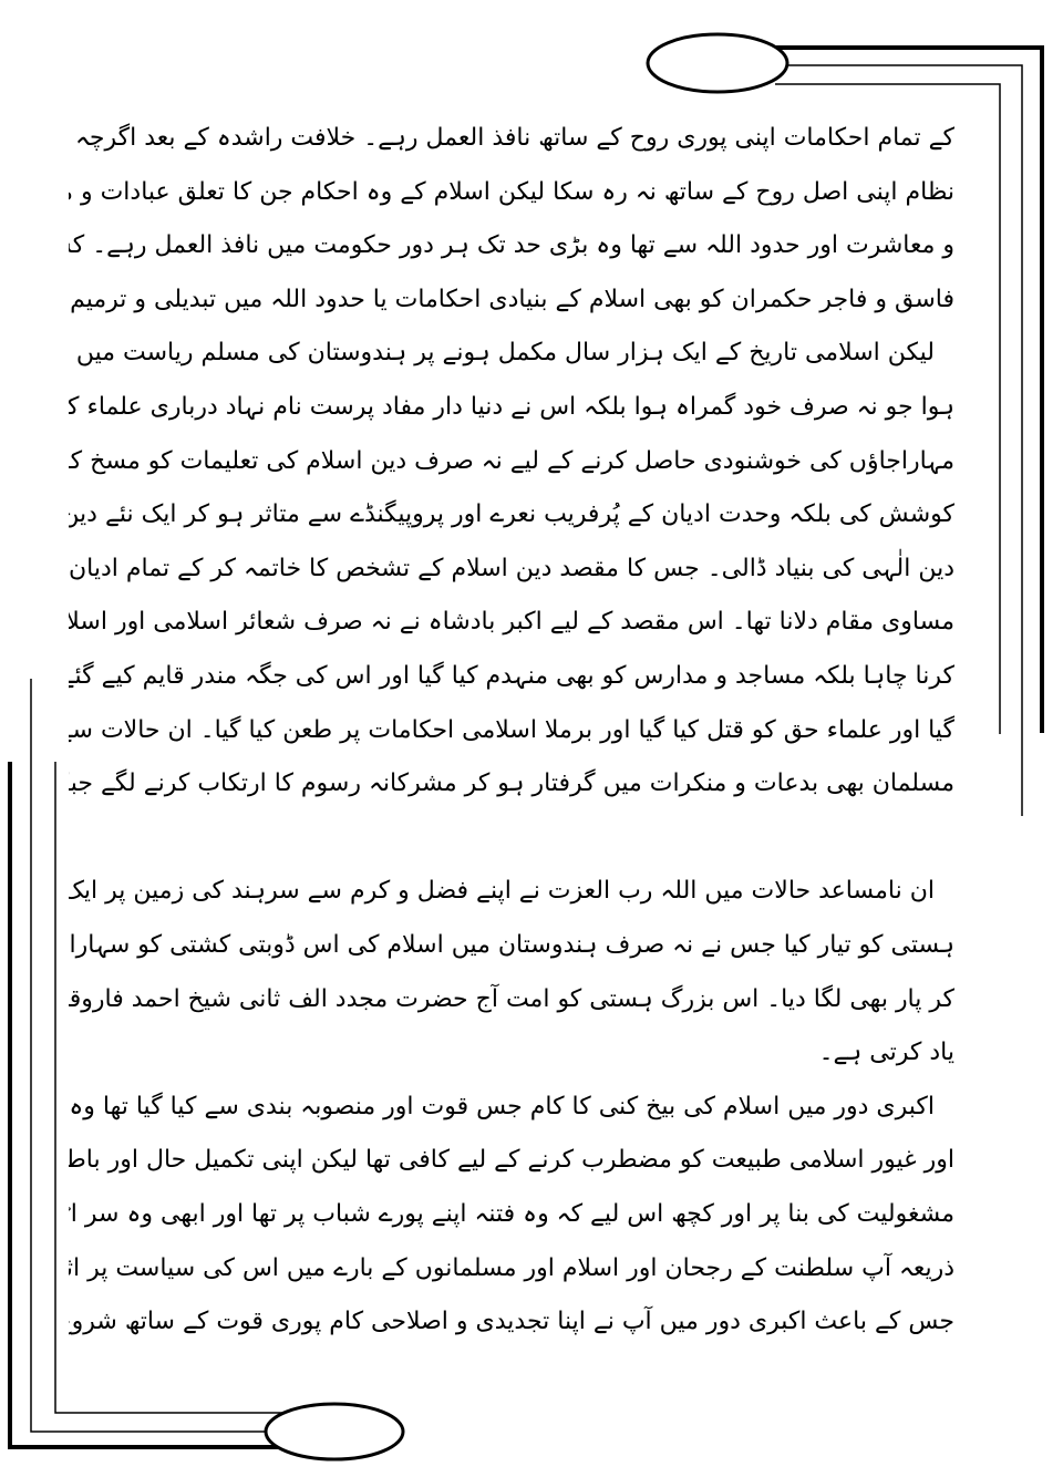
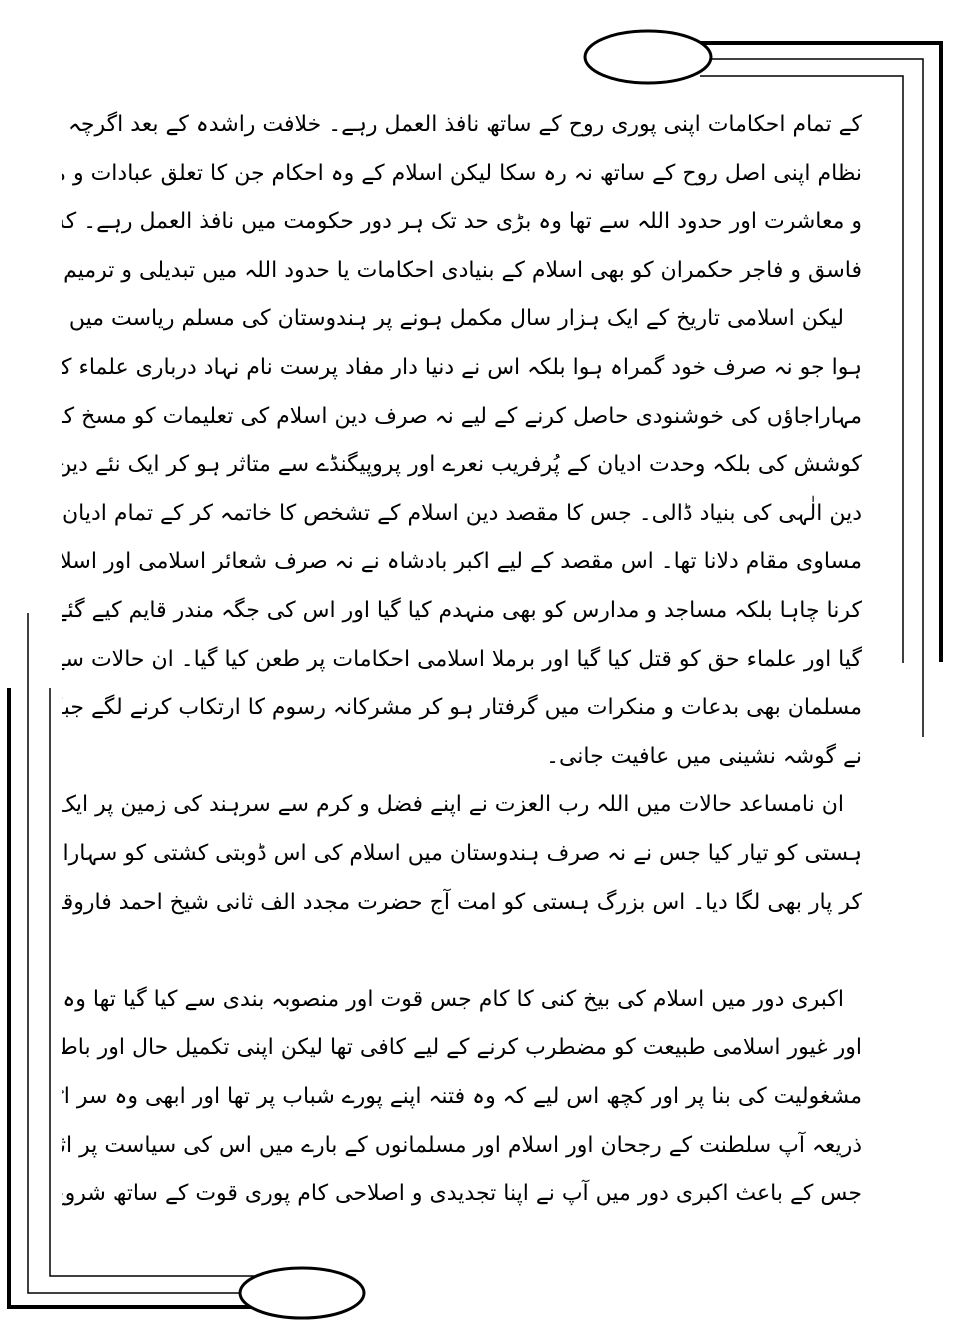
  کے تمام احکامات اپنی پوری روح کے ساتھ نافذ العمل رہے۔ خلافت راشدہ کے بعد اگرچہ
  نظام اپنی اصل روح کے ساتھ نہ رہ سکا لیکن اسلام کے وہ احکام جن کا تعلق عبادات و
  و معاشرت اور حدود اللہ سے تھا وہ بڑی حد تک ہر دور حکومت میں نافذ العمل رہے۔ ک
  فاسق و فاجر حکمران کو بھی اسلام کے بنیادی احکامات یا حدود اللہ میں تبدیلی و ترمیم
  لیکن اسلامی تاریخ کے ایک ہزار سال مکمل ہونے پر ہندوستان کی مسلم ریاست میں
  ہوا جو نہ صرف خود گمراہ ہوا بلکہ اس نے دنیا دار مفاد پرست نام نہاد درباری علماء ک
  مہاراجاؤں کی خوشنودی حاصل کرنے کے لیے نہ صرف دین اسلام کی تعلیمات کو مسخ ک
  کوشش کی بلکہ وحدت ادیان کے پُرفریب نعرے اور پروپیگنڈے سے متاثر ہو کر ایک نئے دین
  دین الٰہی کی بنیاد ڈالی۔ جس کا مقصد دین اسلام کے تشخص کا خاتمہ کر کے تمام ادیان
  مساوی مقام دلانا تھا۔ اس مقصد کے لیے اکبر بادشاہ نے نہ صرف شعائر اسلامی اور اسلا
  کرنا چاہا بلکہ مساجد و مدارس کو بھی منہدم کیا گیا اور اس کی جگہ مندر قایم کیے گئے
  گیا اور علماء حق کو قتل کیا گیا اور برملا اسلامی احکامات پر طعن کیا گیا۔ ان حالات س
  مسلمان بھی بدعات و منکرات میں گرفتار ہو کر مشرکانہ رسوم کا ارتکاب کرنے لگے جب
+ نے گوشہ نشینی میں عافیت جانی۔
  ان نامساعد حالات میں اللہ رب العزت نے اپنے فضل و کرم سے سرہند کی زمین پر ایک
  ہستی کو تیار کیا جس نے نہ صرف ہندوستان میں اسلام کی اس ڈوبتی کشتی کو سہارا
  کر پار بھی لگا دیا۔ اس بزرگ ہستی کو امت آج حضرت مجدد الف ثانی شیخ احمد فاروق
- یاد کرتی ہے۔
  اکبری دور میں اسلام کی بیخ کنی کا کام جس قوت اور منصوبہ بندی سے کیا گیا تھا وہ
  اور غیور اسلامی طبیعت کو مضطرب کرنے کے لیے کافی تھا لیکن اپنی تکمیل حال اور باط
  مشغولیت کی بنا پر اور کچھ اس لیے کہ وہ فتنہ اپنے پورے شباب پر تھا اور ابھی وہ سر ا
  ذریعہ آپ سلطنت کے رجحان اور اسلام اور مسلمانوں کے بارے میں اس کی سیاست پر اث
  جس کے باعث اکبری دور میں آپ نے اپنا تجدیدی و اصلاحی کام پوری قوت کے ساتھ شرو
